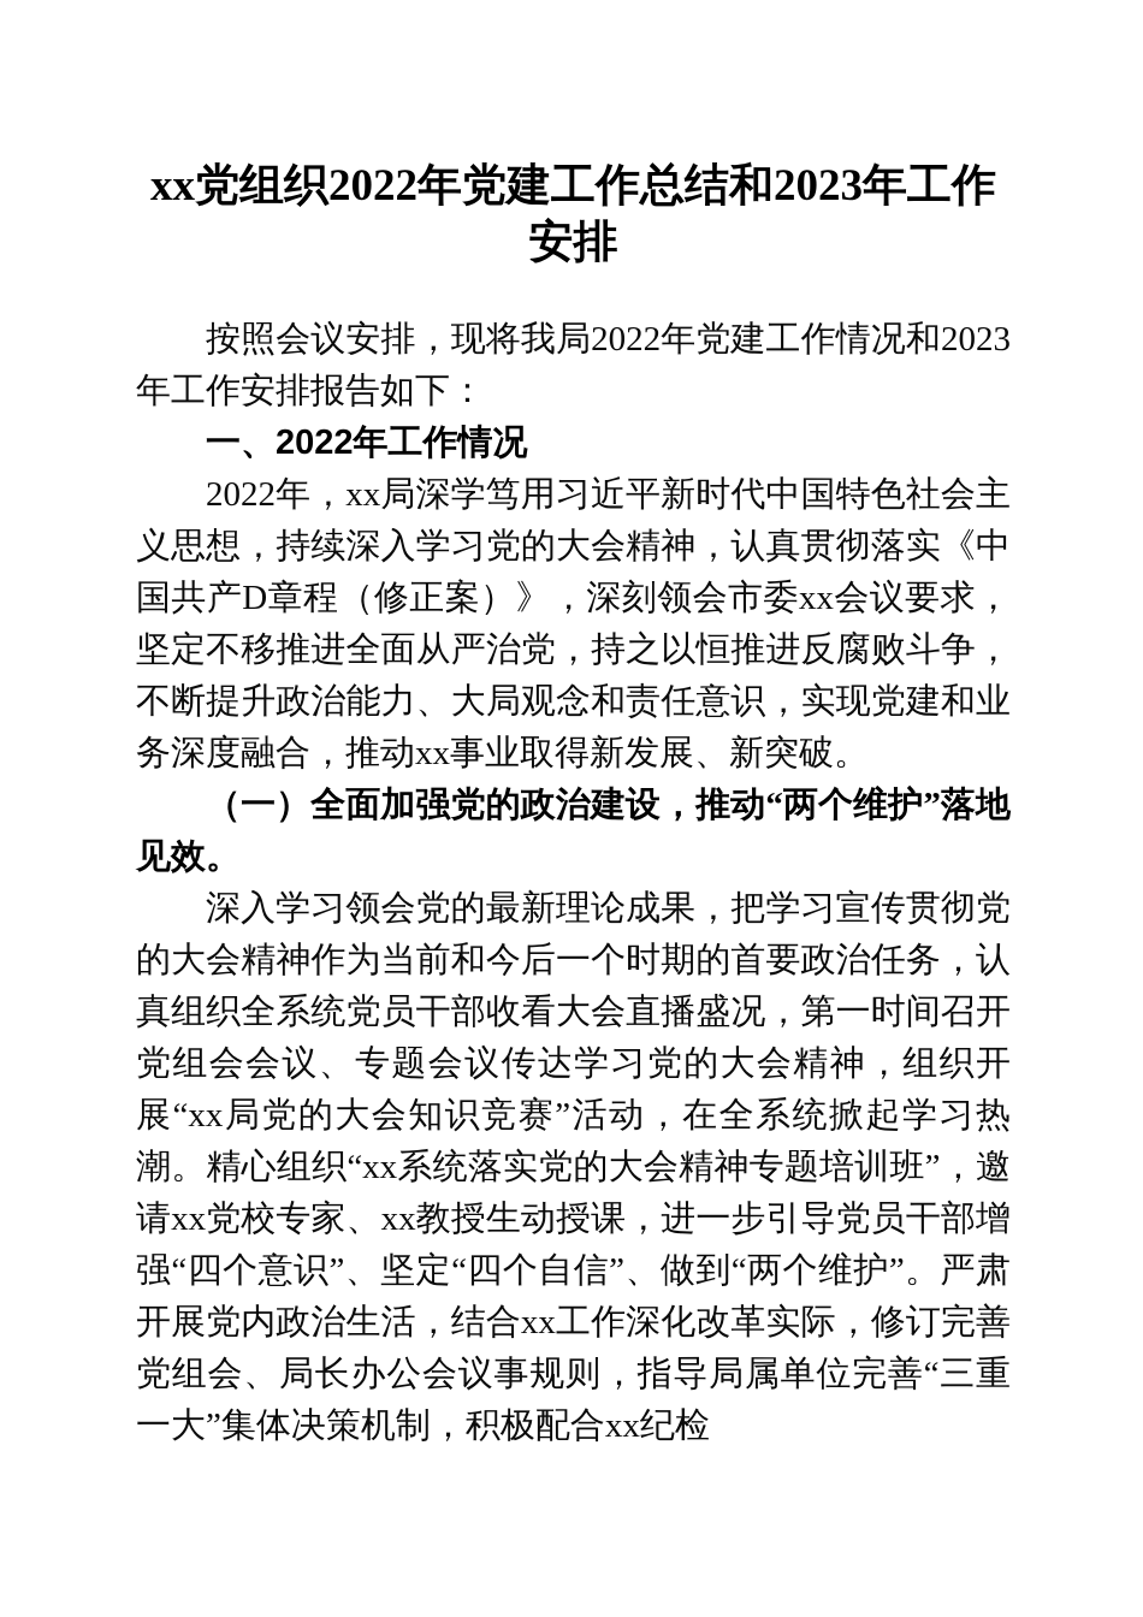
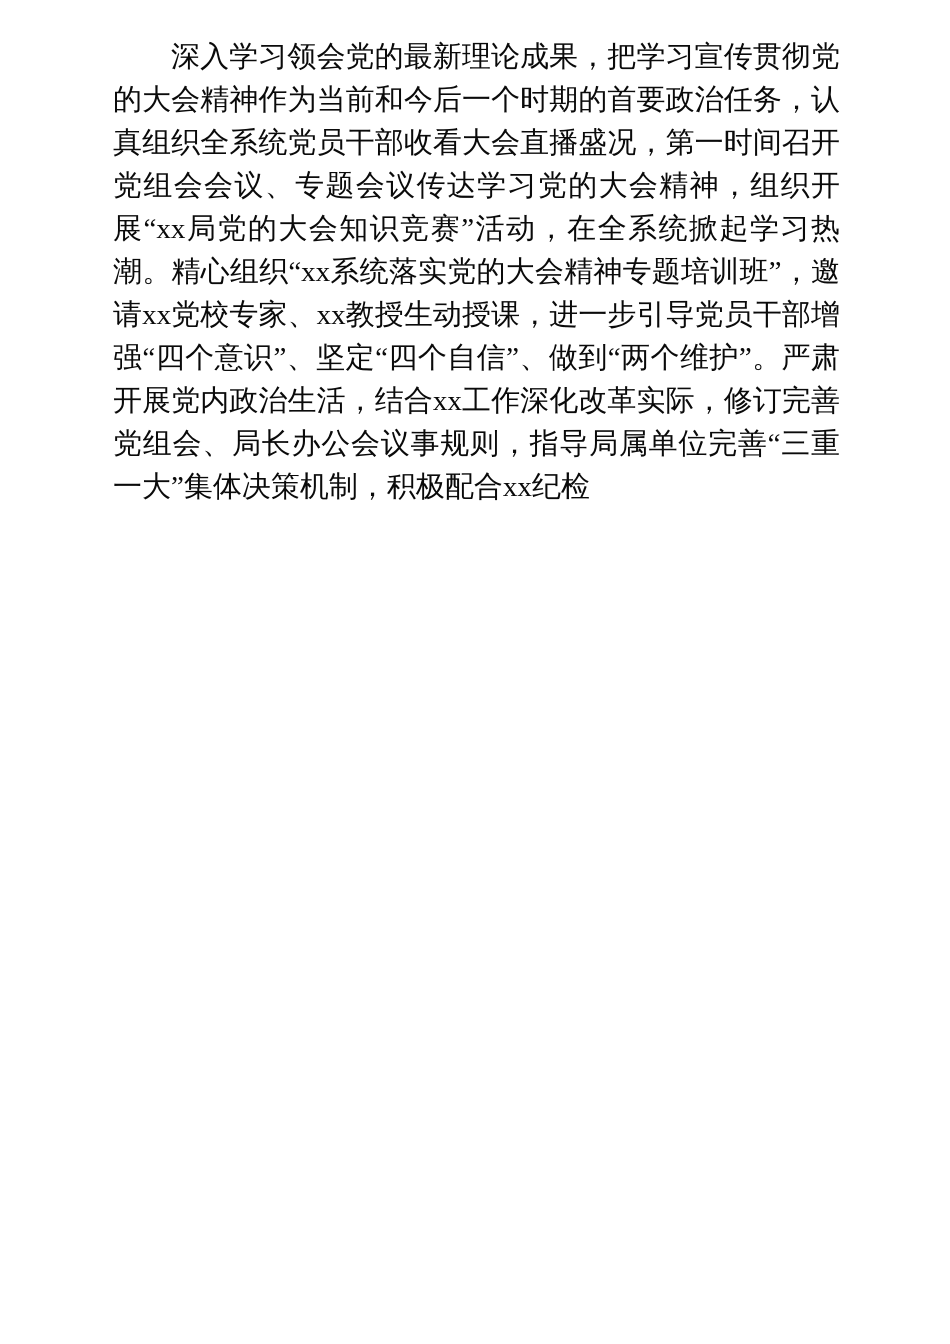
- xx党组织2022年党建工作总结和2023年工作安排
- 按照会议安排，现将我局2022年党建工作情况和2023年工作安排报告如下：
- 一、2022年工作情况
- 2022年，xx局深学笃用习近平新时代中国特色社会主义思想，持续深入学习党的大会精神，认真贯彻落实《中国共产D章程（修正案）》，深刻领会市委xx会议要求，坚定不移推进全面从严治党，持之以恒推进反腐败斗争，不断提升政治能力、大局观念和责任意识，实现党建和业务深度融合，推动xx事业取得新发展、新突破。
- （一）全面加强党的政治建设，推动“两个维护”落地见效。
  深入学习领会党的最新理论成果，把学习宣传贯彻党的大会精神作为当前和今后一个时期的首要政治任务，认真组织全系统党员干部收看大会直播盛况，第一时间召开党组会会议、专题会议传达学习党的大会精神，组织开展“xx局党的大会知识竞赛”活动，在全系统掀起学习热潮。精心组织“xx系统落实党的大会精神专题培训班”，邀请xx党校专家、xx教授生动授课，进一步引导党员干部增强“四个意识”、坚定“四个自信”、做到“两个维护”。严肃开展党内政治生活，结合xx工作深化改革实际，修订完善党组会、局长办公会议事规则，指导局属单位完善“三重一大”集体决策机制，积极配合xx纪检
